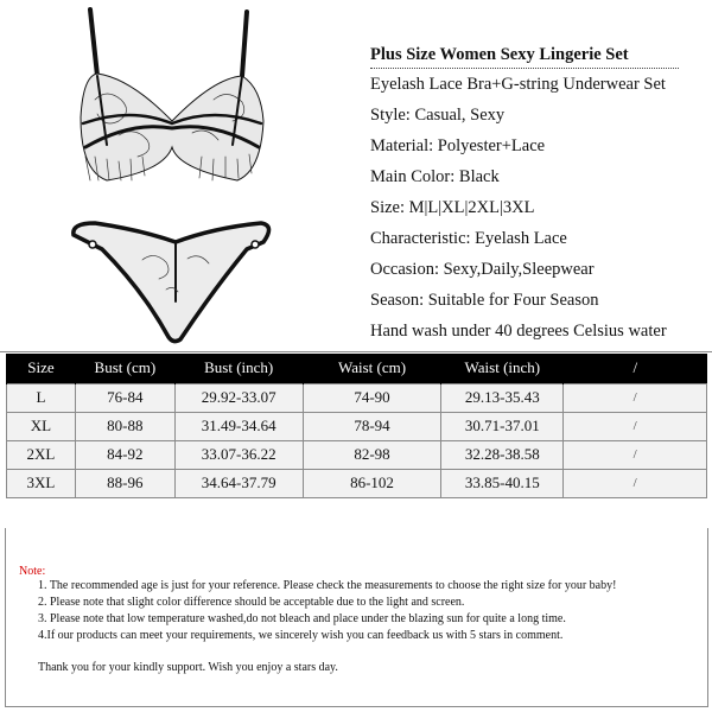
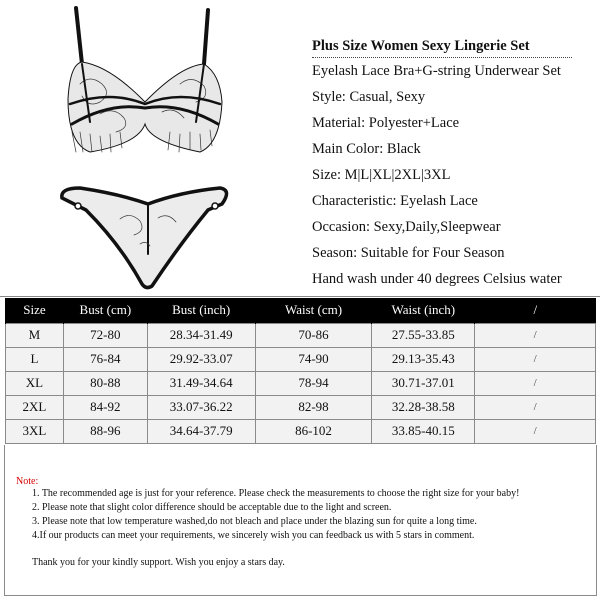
  Plus Size Women Sexy Lingerie Set
  Eyelash Lace Bra+G-string Underwear Set
  Style: Casual, Sexy
  Material: Polyester+Lace
  Main Color: Black
  Size: M|L|XL|2XL|3XL
  Characteristic: Eyelash Lace
  Occasion: Sexy,Daily,Sleepwear
  Season: Suitable for Four Season
  Hand wash under 40 degrees Celsius water
  Size	Bust (cm)	Bust (inch)	Waist (cm)	Waist (inch)	/
+ M	72-80	28.34-31.49	70-86	27.55-33.85	/
  L	76-84	29.92-33.07	74-90	29.13-35.43	/
  XL	80-88	31.49-34.64	78-94	30.71-37.01	/
  2XL	84-92	33.07-36.22	82-98	32.28-38.58	/
  3XL	88-96	34.64-37.79	86-102	33.85-40.15	/
  Note:
  1. The recommended age is just for your reference. Please check the measurements to choose the right size for your baby!
  2. Please note that slight color difference should be acceptable due to the light and screen.
  3. Please note that low temperature washed,do not bleach and place under the blazing sun for quite a long time.
  4.If our products can meet your requirements, we sincerely wish you can feedback us with 5 stars in comment.
  Thank you for your kindly support. Wish you enjoy a stars day.
